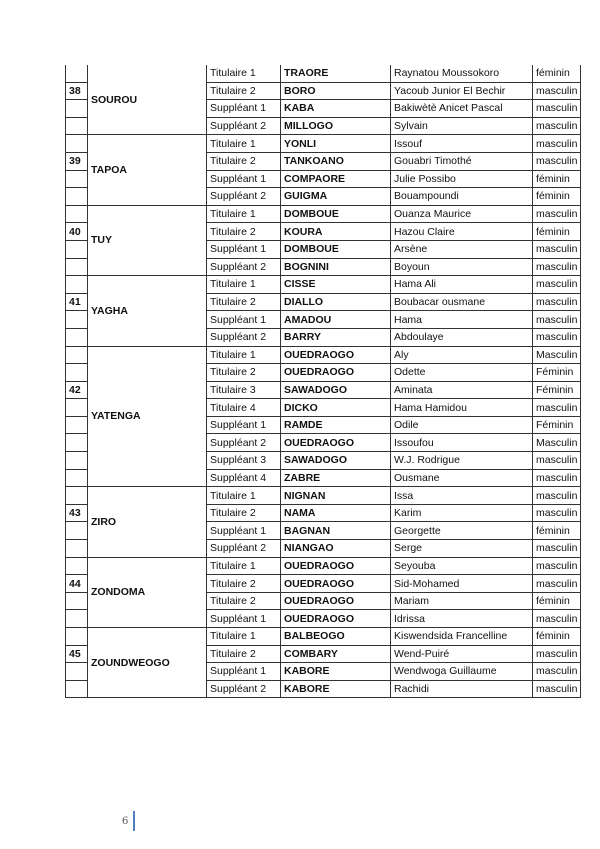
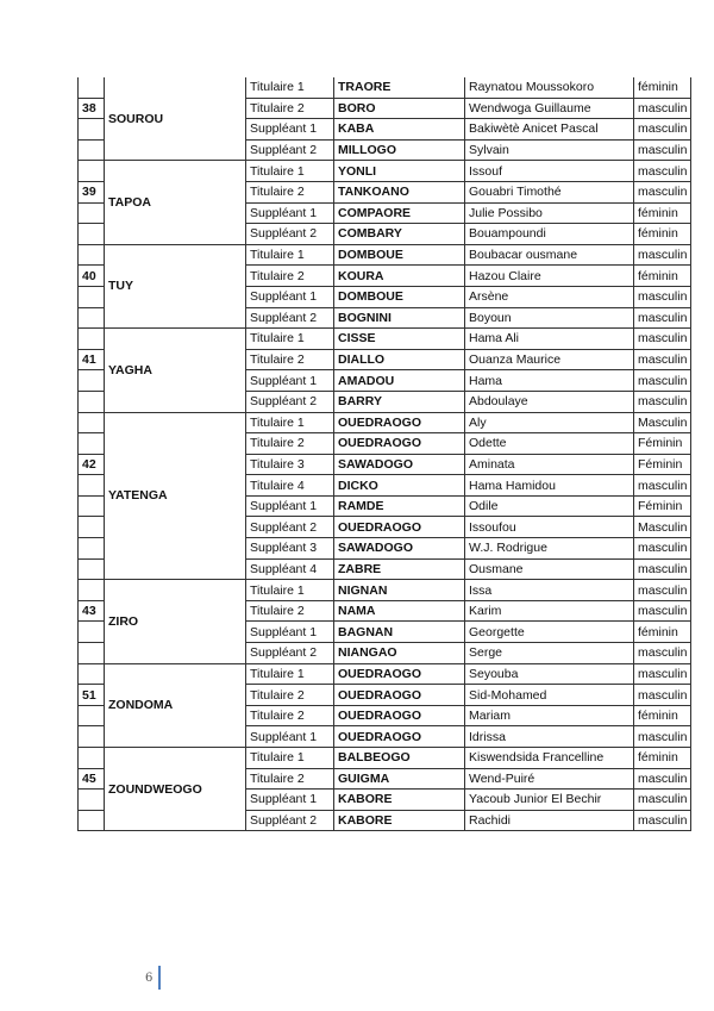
  	SOUROU	Titulaire 1	TRAORE	Raynatou Moussokoro	féminin
- 38	Titulaire 2	BORO	Yacoub Junior El Bechir	masculin
+ 38	Titulaire 2	BORO	Wendwoga Guillaume	masculin
  	Suppléant 1	KABA	Bakiwètè Anicet Pascal	masculin
  	Suppléant 2	MILLOGO	Sylvain	masculin
  	TAPOA	Titulaire 1	YONLI	Issouf	masculin
  39	Titulaire 2	TANKOANO	Gouabri Timothé	masculin
  	Suppléant 1	COMPAORE	Julie Possibo	féminin
- 	Suppléant 2	GUIGMA	Bouampoundi	féminin
+ 	Suppléant 2	COMBARY	Bouampoundi	féminin
- 	TUY	Titulaire 1	DOMBOUE	Ouanza Maurice	masculin
+ 	TUY	Titulaire 1	DOMBOUE	Boubacar ousmane	masculin
  40	Titulaire 2	KOURA	Hazou Claire	féminin
  	Suppléant 1	DOMBOUE	Arsène	masculin
  	Suppléant 2	BOGNINI	Boyoun	masculin
  	YAGHA	Titulaire 1	CISSE	Hama Ali	masculin
- 41	Titulaire 2	DIALLO	Boubacar ousmane	masculin
+ 41	Titulaire 2	DIALLO	Ouanza Maurice	masculin
  	Suppléant 1	AMADOU	Hama	masculin
  	Suppléant 2	BARRY	Abdoulaye	masculin
  	YATENGA	Titulaire 1	OUEDRAOGO	Aly	Masculin
  	Titulaire 2	OUEDRAOGO	Odette	Féminin
  42	Titulaire 3	SAWADOGO	Aminata	Féminin
  	Titulaire 4	DICKO	Hama Hamidou	masculin
  	Suppléant 1	RAMDE	Odile	Féminin
  	Suppléant 2	OUEDRAOGO	Issoufou	Masculin
  	Suppléant 3	SAWADOGO	W.J. Rodrigue	masculin
  	Suppléant 4	ZABRE	Ousmane	masculin
  	ZIRO	Titulaire 1	NIGNAN	Issa	masculin
  43	Titulaire 2	NAMA	Karim	masculin
  	Suppléant 1	BAGNAN	Georgette	féminin
  	Suppléant 2	NIANGAO	Serge	masculin
  	ZONDOMA	Titulaire 1	OUEDRAOGO	Seyouba	masculin
- 44	Titulaire 2	OUEDRAOGO	Sid-Mohamed	masculin
+ 51	Titulaire 2	OUEDRAOGO	Sid-Mohamed	masculin
  	Titulaire 2	OUEDRAOGO	Mariam	féminin
  	Suppléant 1	OUEDRAOGO	Idrissa	masculin
  	ZOUNDWEOGO	Titulaire 1	BALBEOGO	Kiswendsida Francelline	féminin
- 45	Titulaire 2	COMBARY	Wend-Puiré	masculin
+ 45	Titulaire 2	GUIGMA	Wend-Puiré	masculin
- 	Suppléant 1	KABORE	Wendwoga Guillaume	masculin
+ 	Suppléant 1	KABORE	Yacoub Junior El Bechir	masculin
  	Suppléant 2	KABORE	Rachidi	masculin
  6
